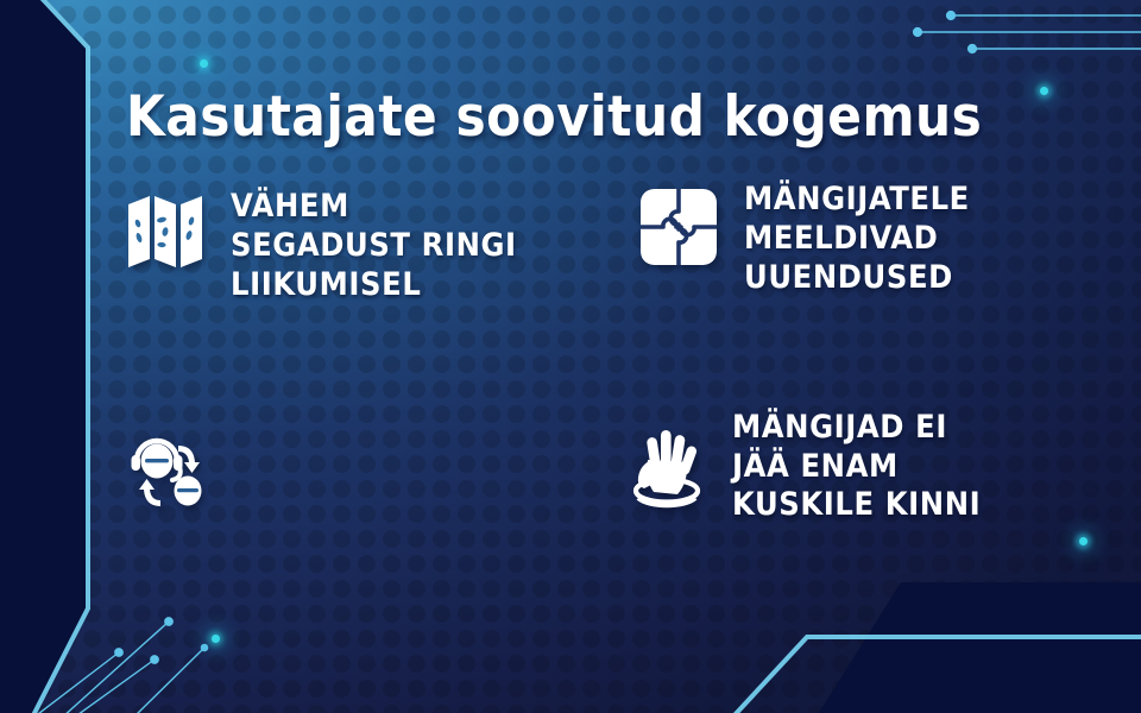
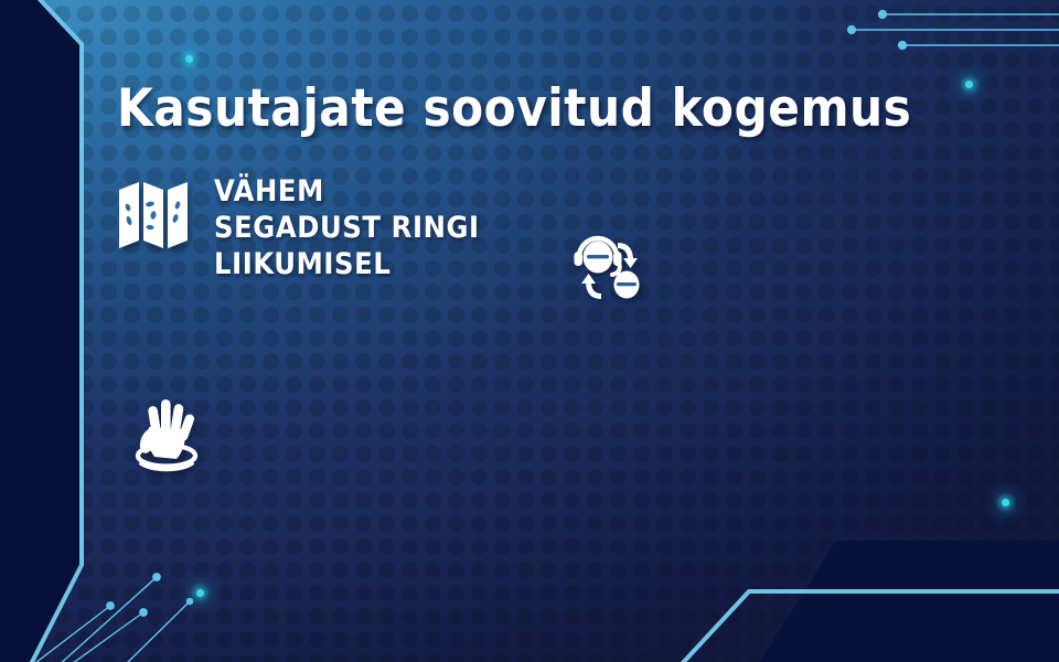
  Kasutajate soovitud kogemus
  VÄHEM
  SEGADUST RINGI
  LIIKUMISEL
- MÄNGIJATELE
- MEELDIVAD
- UUENDUSED
- MÄNGIJAD EI
- JÄÄ ENAM
- KUSKILE KINNI
